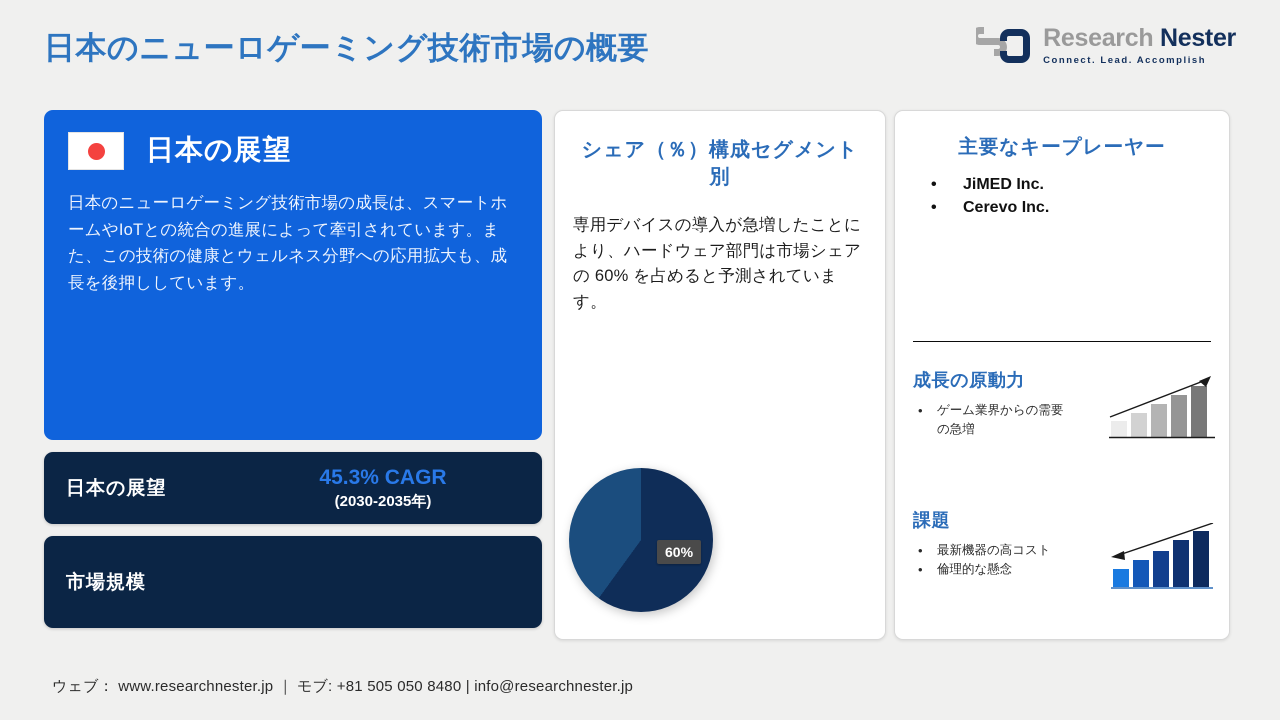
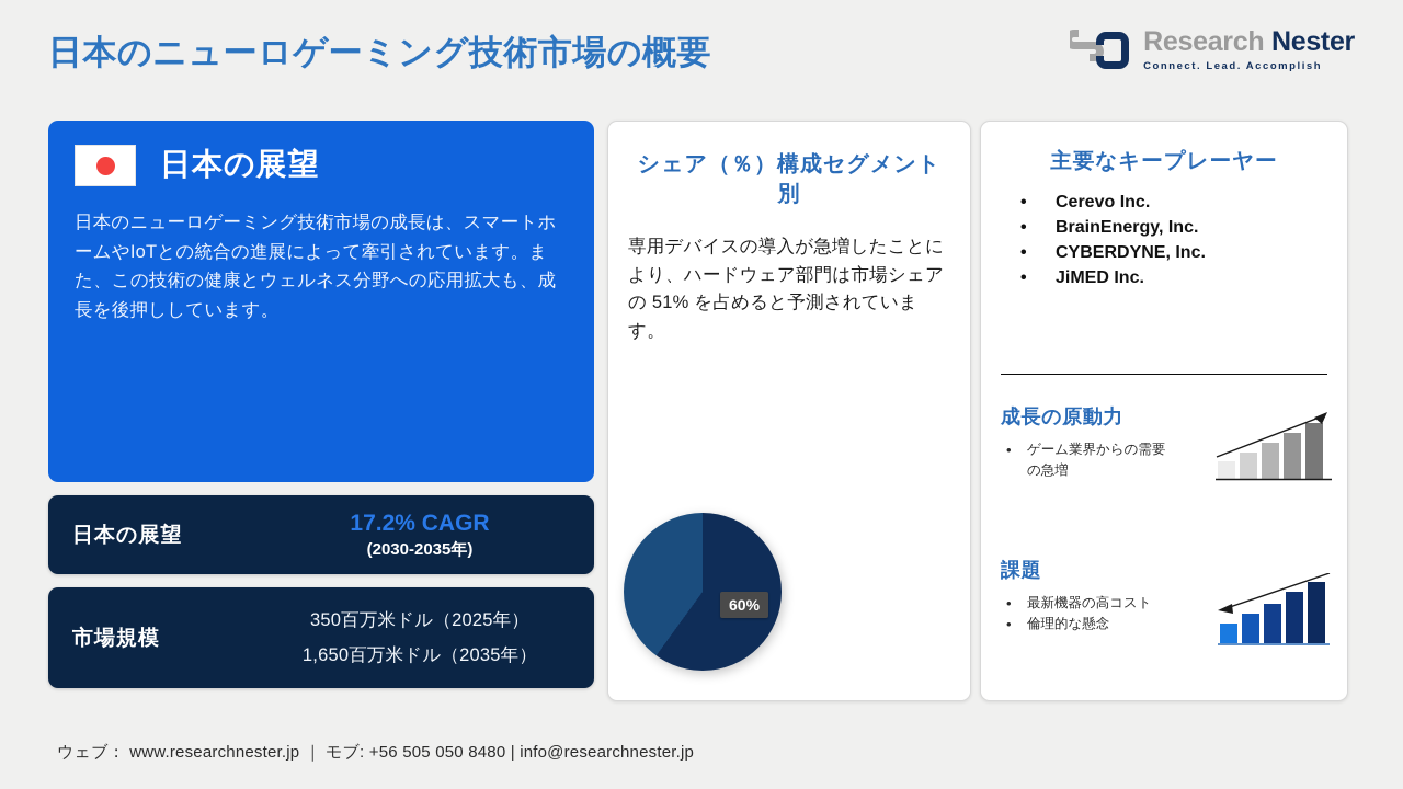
  日本のニューロゲーミング技術市場の概要
  Research Nester
  Connect. Lead. Accomplish
  日本の展望
  日本のニューロゲーミング技術市場の成長は、スマートホームやIoTとの統合の進展によって牽引されています。また、この技術の健康とウェルネス分野への応用拡大も、成長を後押ししています。
  日本の展望
- 45.3% CAGR
+ 17.2% CAGR
  (2030-2035年)
  市場規模
+ 350百万米ドル（2025年）
+ 1,650百万米ドル（2035年）
  シェア（％）構成セグメント別
- 専用デバイスの導入が急増したことにより、ハードウェア部門は市場シェアの 60% を占めると予測されています。
+ 専用デバイスの導入が急増したことにより、ハードウェア部門は市場シェアの 51% を占めると予測されています。
  60%
  主要なキープレーヤー
- JiMED Inc.
+ Cerevo Inc.
+ BrainEnergy, Inc.
+ CYBERDYNE, Inc.
- Cerevo Inc.
+ JiMED Inc.
  成長の原動力
  ゲーム業界からの需要の急増
  課題
  最新機器の高コスト
  倫理的な懸念
- ウェブ： www.researchnester.jp ｜ モブ: +81 505 050 8480 | info@researchnester.jp
+ ウェブ： www.researchnester.jp ｜ モブ: +56 505 050 8480 | info@researchnester.jp
